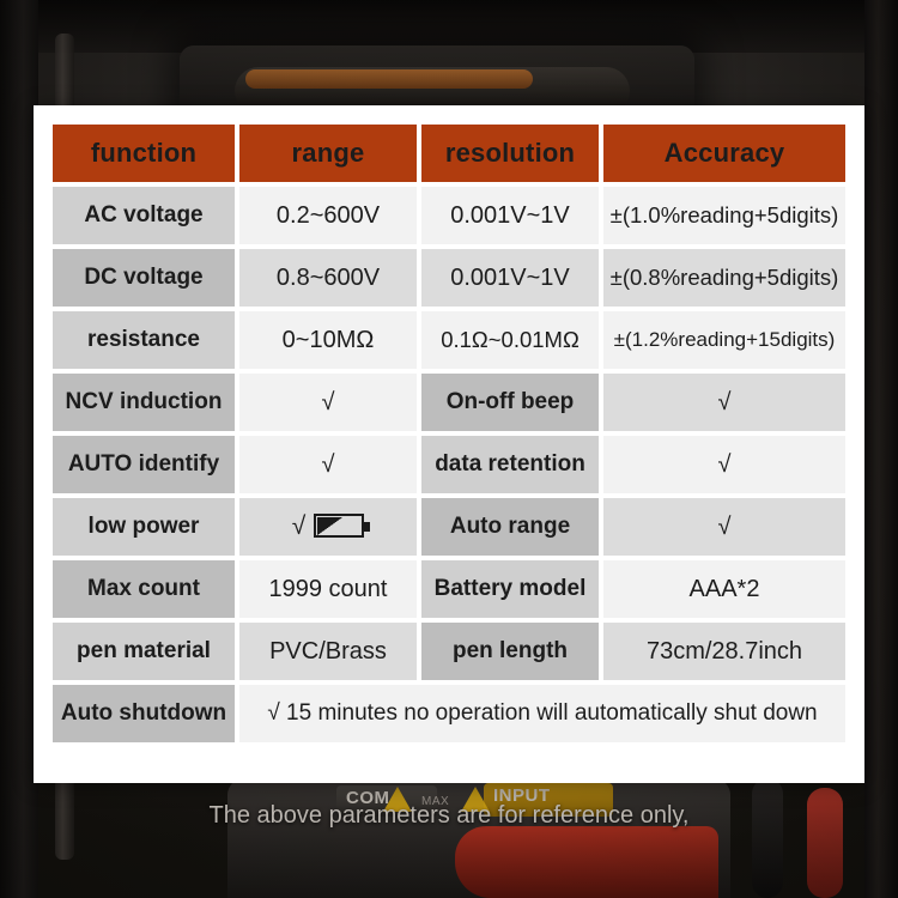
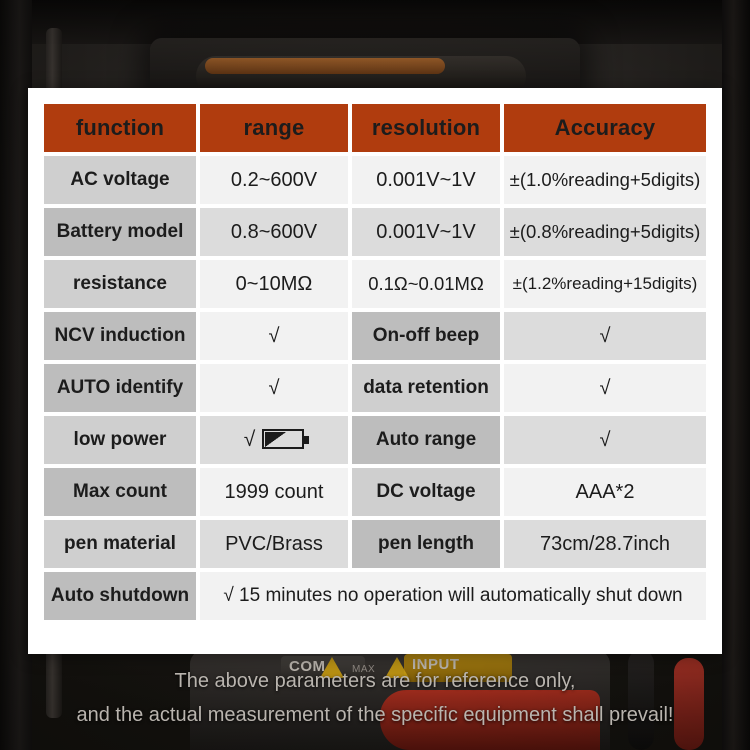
  function	range	resolution	Accuracy
  AC voltage	0.2~600V	0.001V~1V	±(1.0%reading+5digits)
- DC voltage	0.8~600V	0.001V~1V	±(0.8%reading+5digits)
+ Battery model	0.8~600V	0.001V~1V	±(0.8%reading+5digits)
  resistance	0~10MΩ	0.1Ω~0.01MΩ	±(1.2%reading+15digits)
  NCV induction	√	On-off beep	√
  AUTO identify	√	data retention	√
  low power	√	Auto range	√
- Max count	1999 count	Battery model	AAA*2
+ Max count	1999 count	DC voltage	AAA*2
  pen material	PVC/Brass	pen length	73cm/28.7inch
  Auto shutdown	√ 15 minutes no operation will automatically shut down
  The above parameters are for reference only,
+ and the actual measurement of the specific equipment shall prevail!
